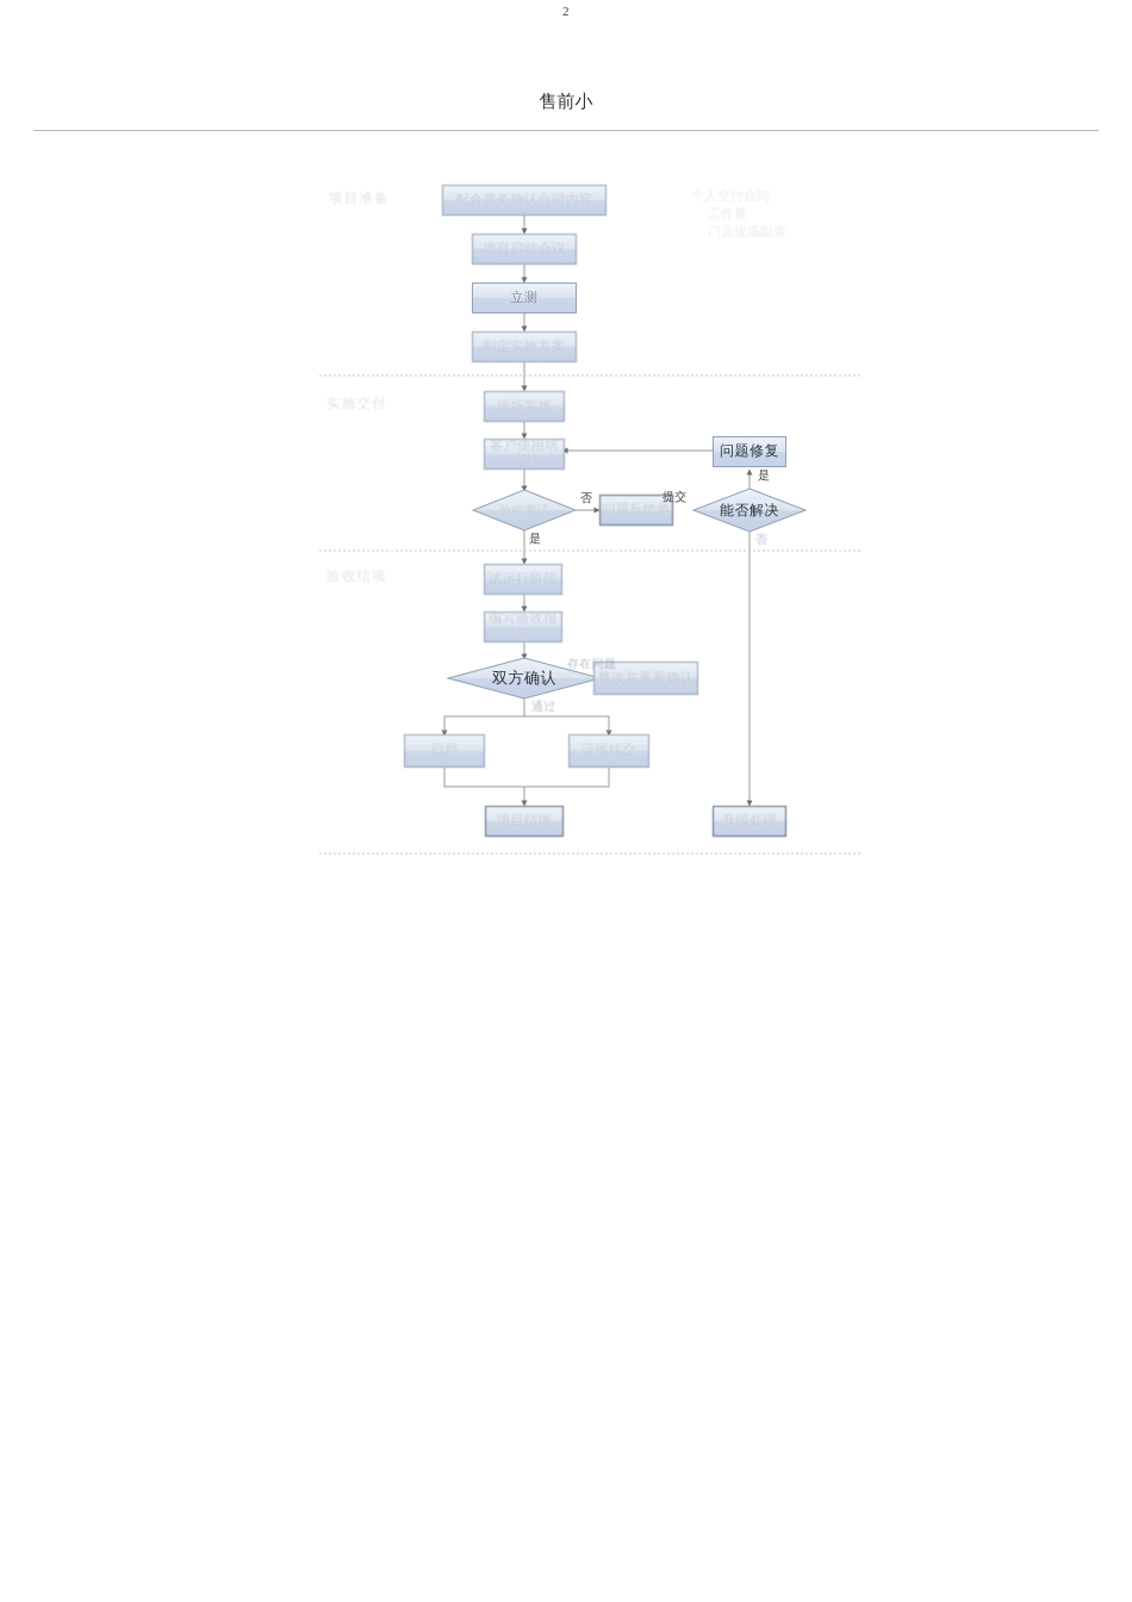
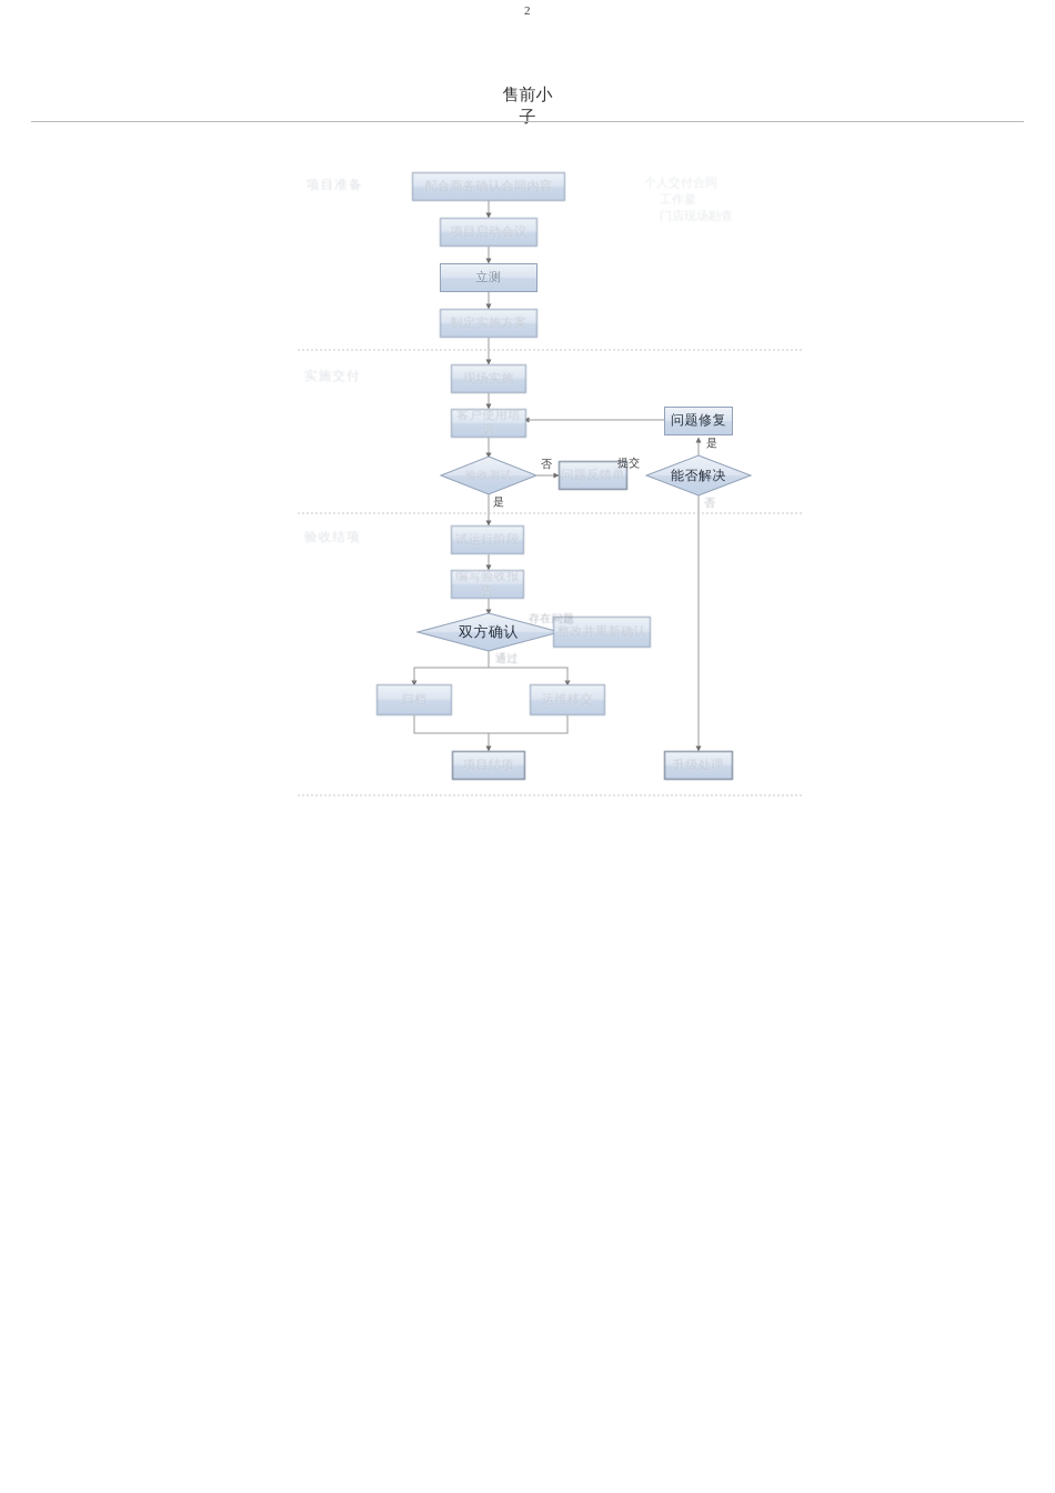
  2
  售前小
+ 子
  实施交付
  配合商务确认合同内容
  项目启动会议
  立测
  制定实施方案
  现场实施
  客户使用培训
  问题反馈单
  问题修复
  试运行阶段
  编写验收报告
  整改并重新确认
  归档
  运维移交
  项目结项
  升级处理
  验收测试
  能否解决
  双方确认
  否
  提交
  是
  是
  否
  存在问题
  通过
